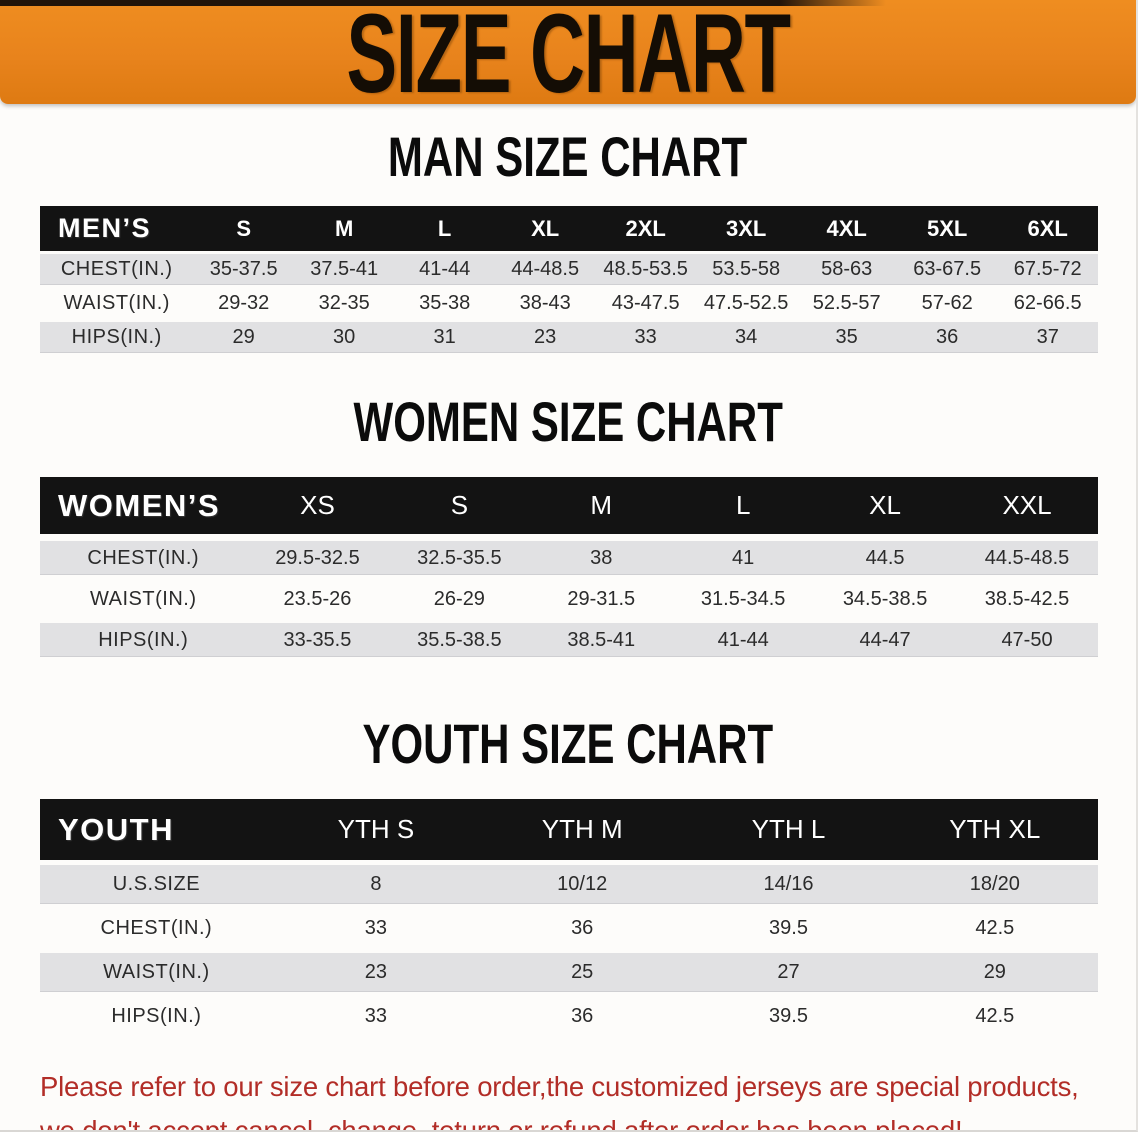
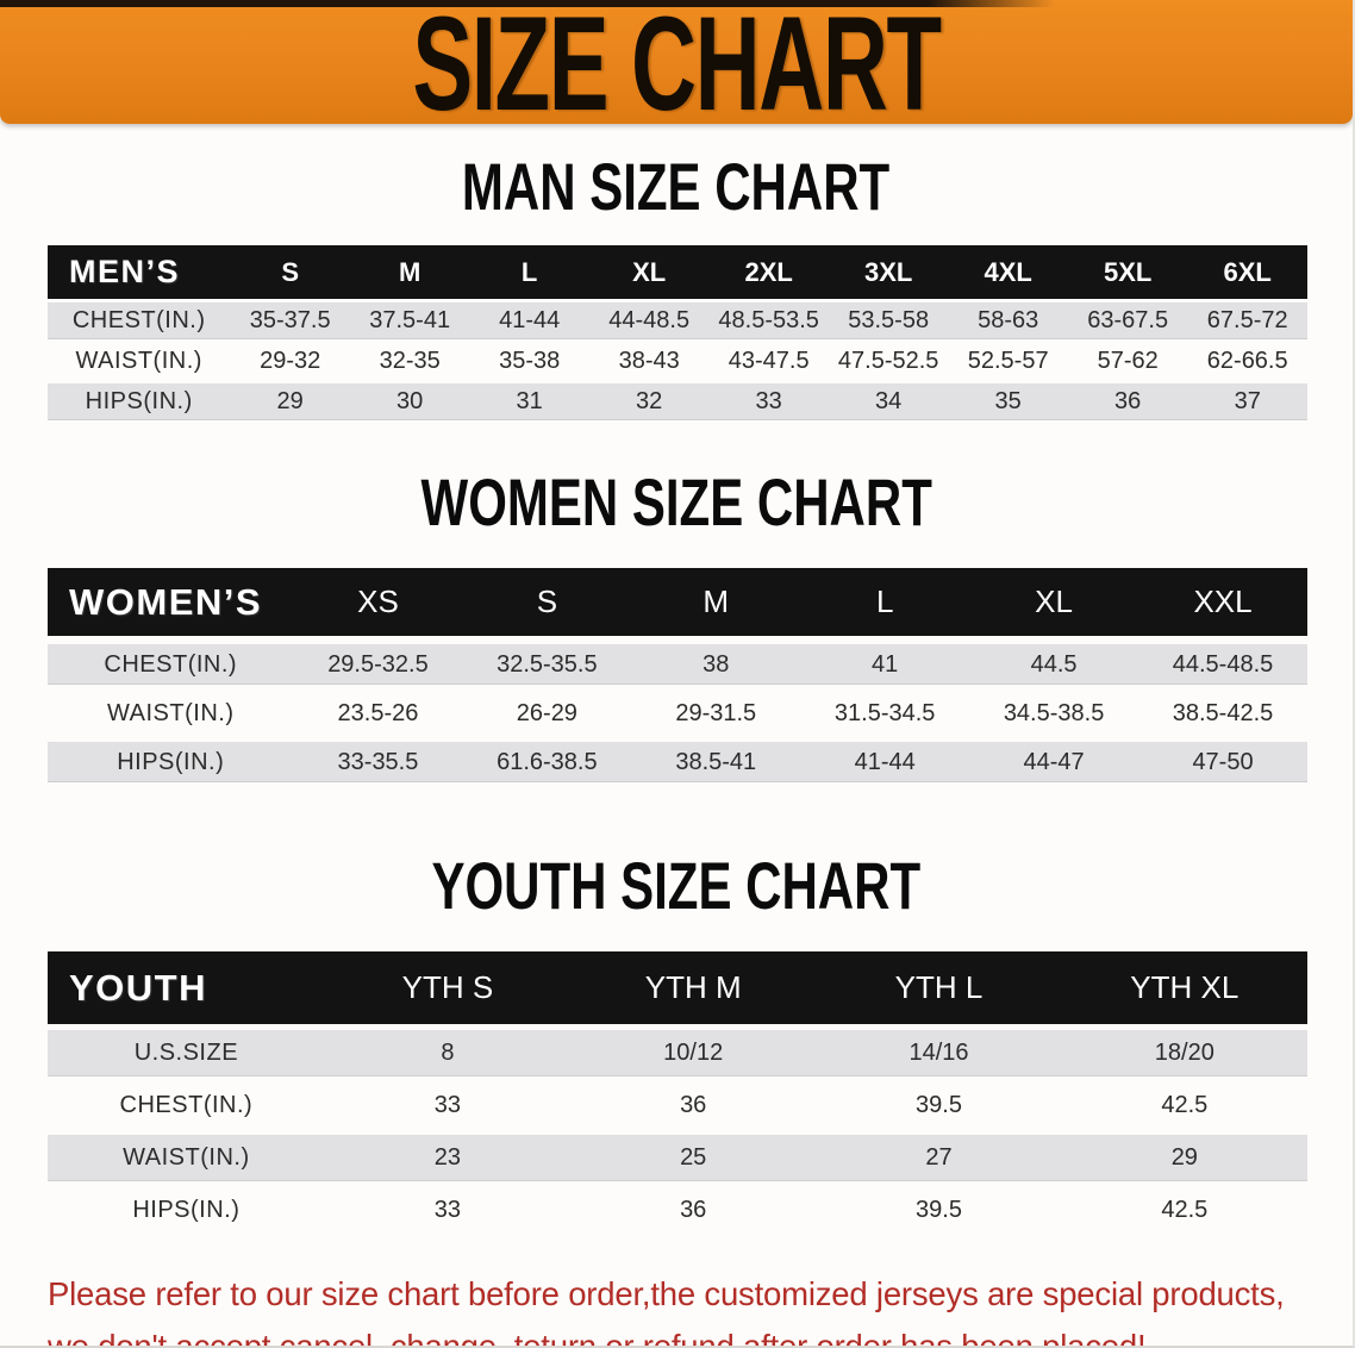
  SIZE CHART
  MAN SIZE CHART
  MEN’S	S	M	L	XL	2XL	3XL	4XL	5XL	6XL
  CHEST(IN.)	35-37.5	37.5-41	41-44	44-48.5	48.5-53.5	53.5-58	58-63	63-67.5	67.5-72
  WAIST(IN.)	29-32	32-35	35-38	38-43	43-47.5	47.5-52.5	52.5-57	57-62	62-66.5
- HIPS(IN.)	29	30	31	23	33	34	35	36	37
+ HIPS(IN.)	29	30	31	32	33	34	35	36	37
  WOMEN SIZE CHART
  WOMEN’S	XS	S	M	L	XL	XXL
  CHEST(IN.)	29.5-32.5	32.5-35.5	38	41	44.5	44.5-48.5
  WAIST(IN.)	23.5-26	26-29	29-31.5	31.5-34.5	34.5-38.5	38.5-42.5
- HIPS(IN.)	33-35.5	35.5-38.5	38.5-41	41-44	44-47	47-50
+ HIPS(IN.)	33-35.5	61.6-38.5	38.5-41	41-44	44-47	47-50
  YOUTH SIZE CHART
  YOUTH	YTH S	YTH M	YTH L	YTH XL
  U.S.SIZE	8	10/12	14/16	18/20
  CHEST(IN.)	33	36	39.5	42.5
  WAIST(IN.)	23	25	27	29
  HIPS(IN.)	33	36	39.5	42.5
  Please refer to our size chart before order,the customized jerseys are special products,
  we don't accept cancel, change, teturn or refund after order has been placed!
